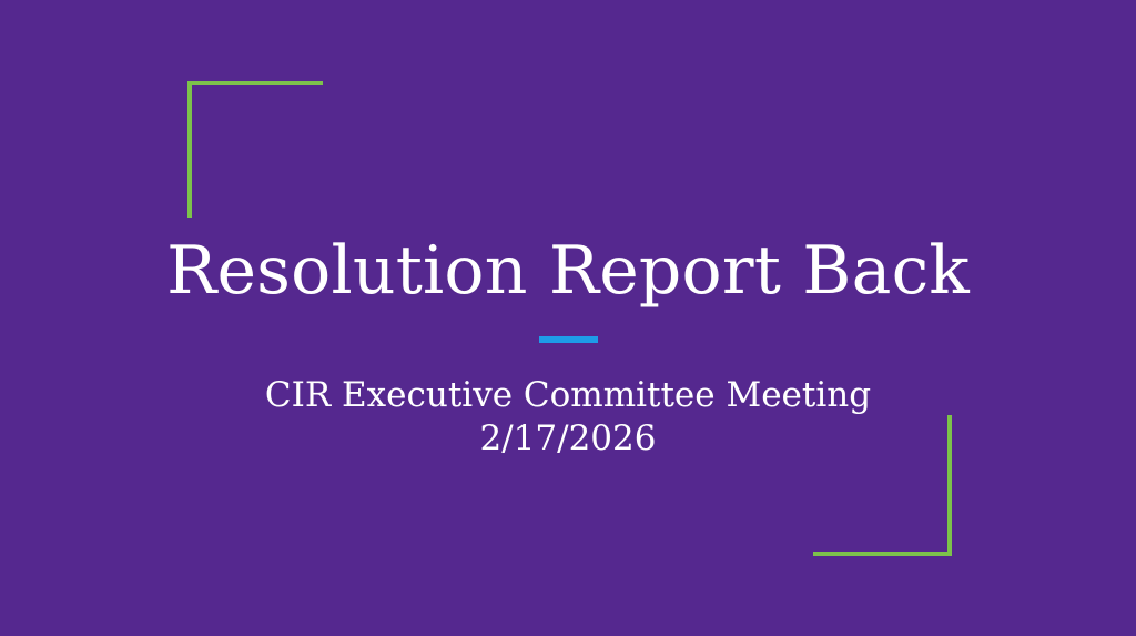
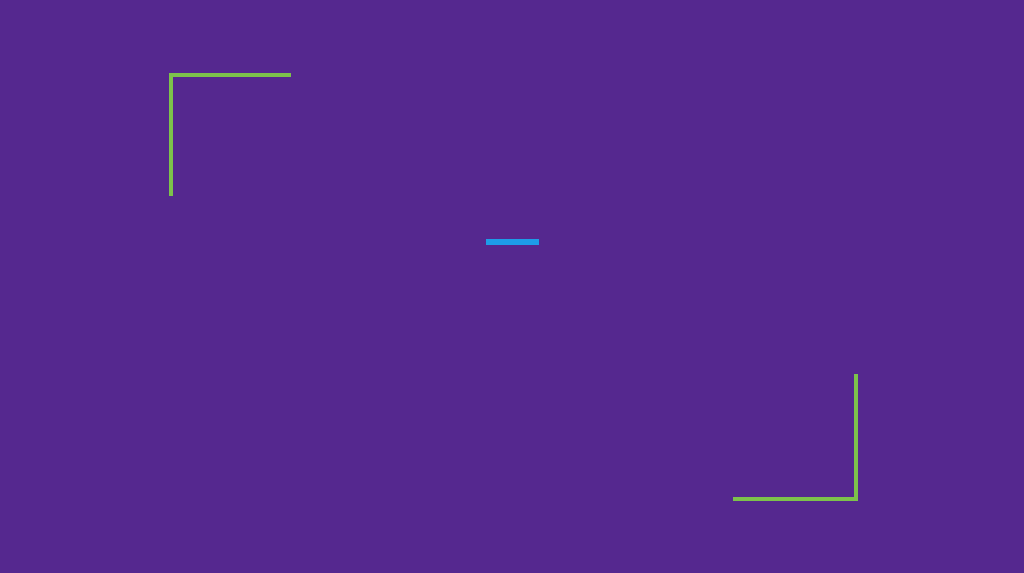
- Resolution Report Back
- CIR Executive Committee Meeting
- 2/17/2026
